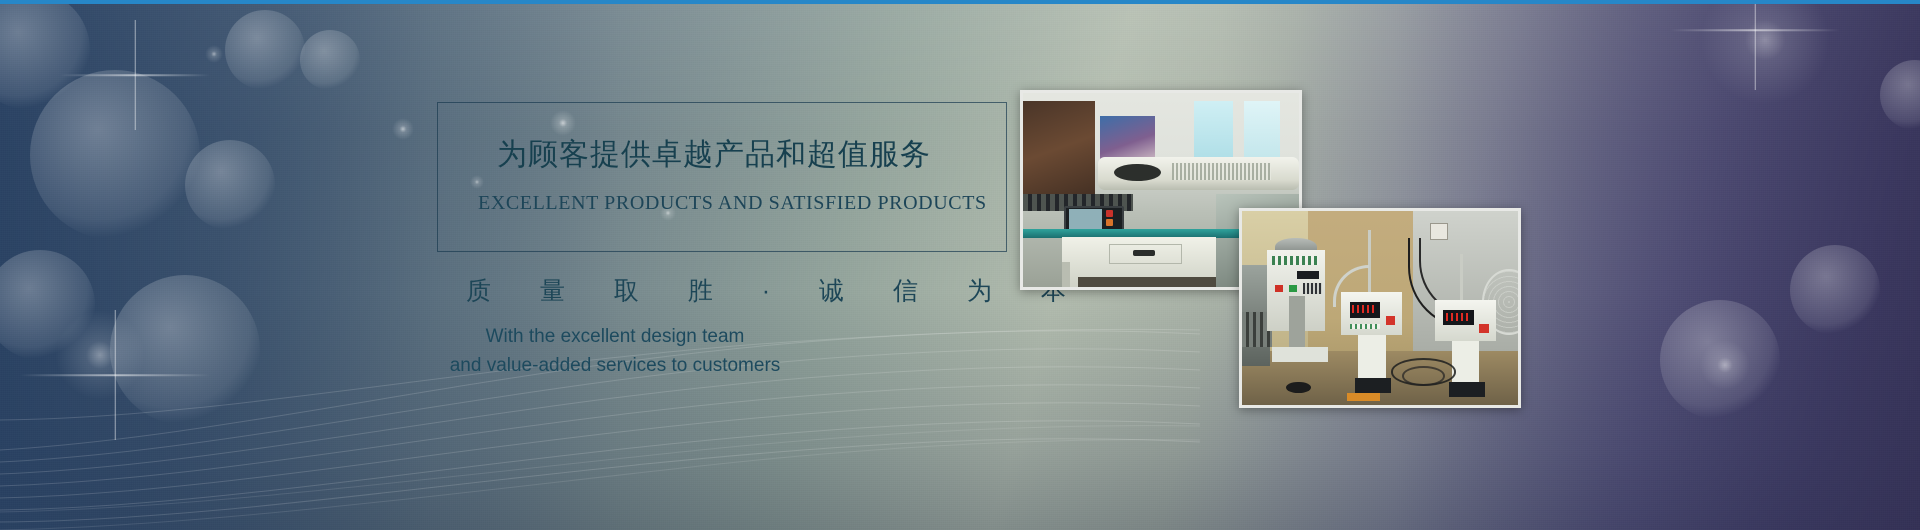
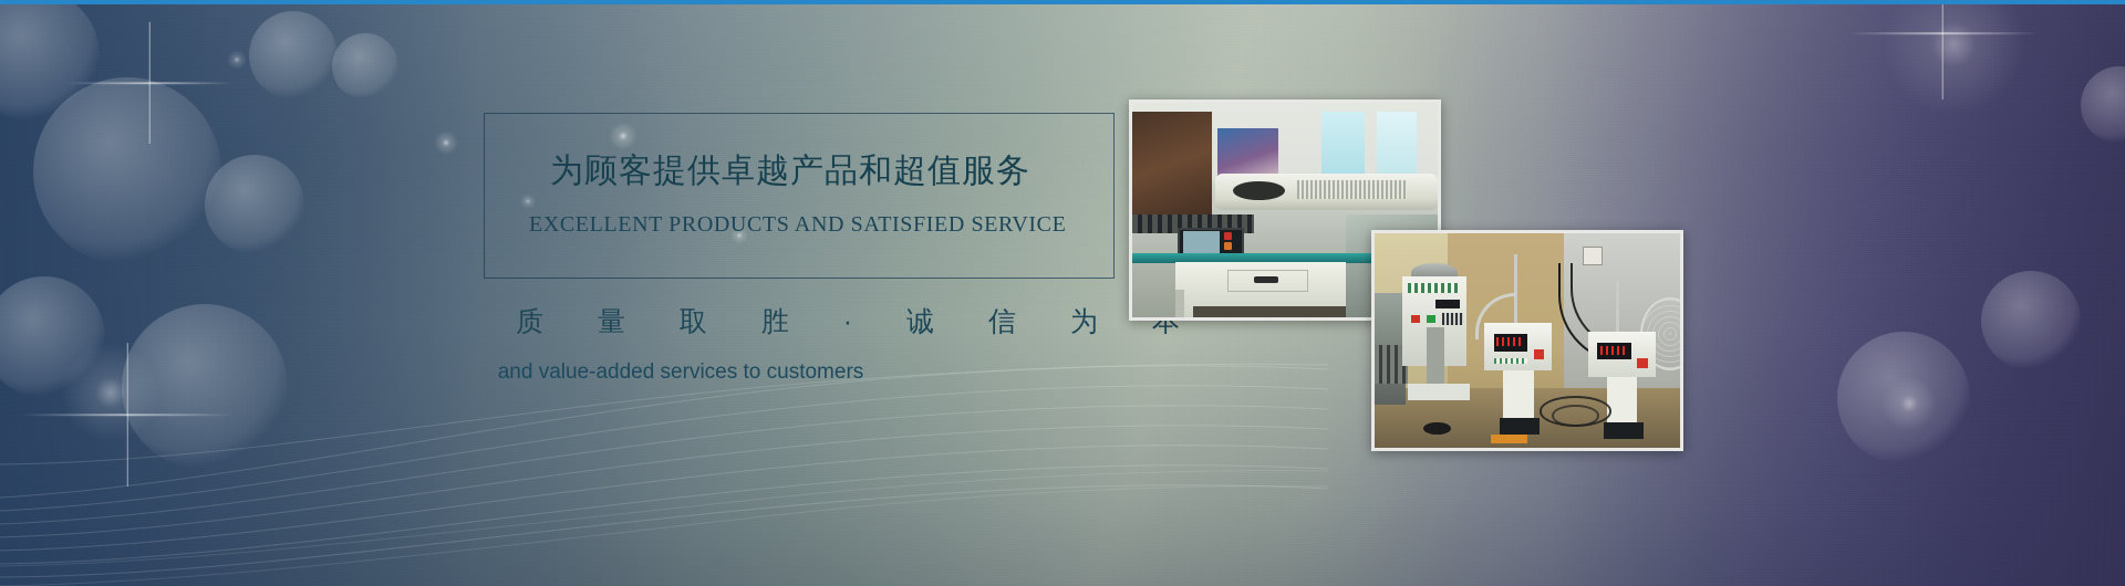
  为顾客提供卓越产品和超值服务
- EXCELLENT PRODUCTS AND SATISFIED PRODUCTS
+ EXCELLENT PRODUCTS AND SATISFIED SERVICE
  质 量 取 胜 · 诚 信 为 本
- With the excellent design team
  and value-added services to customers
